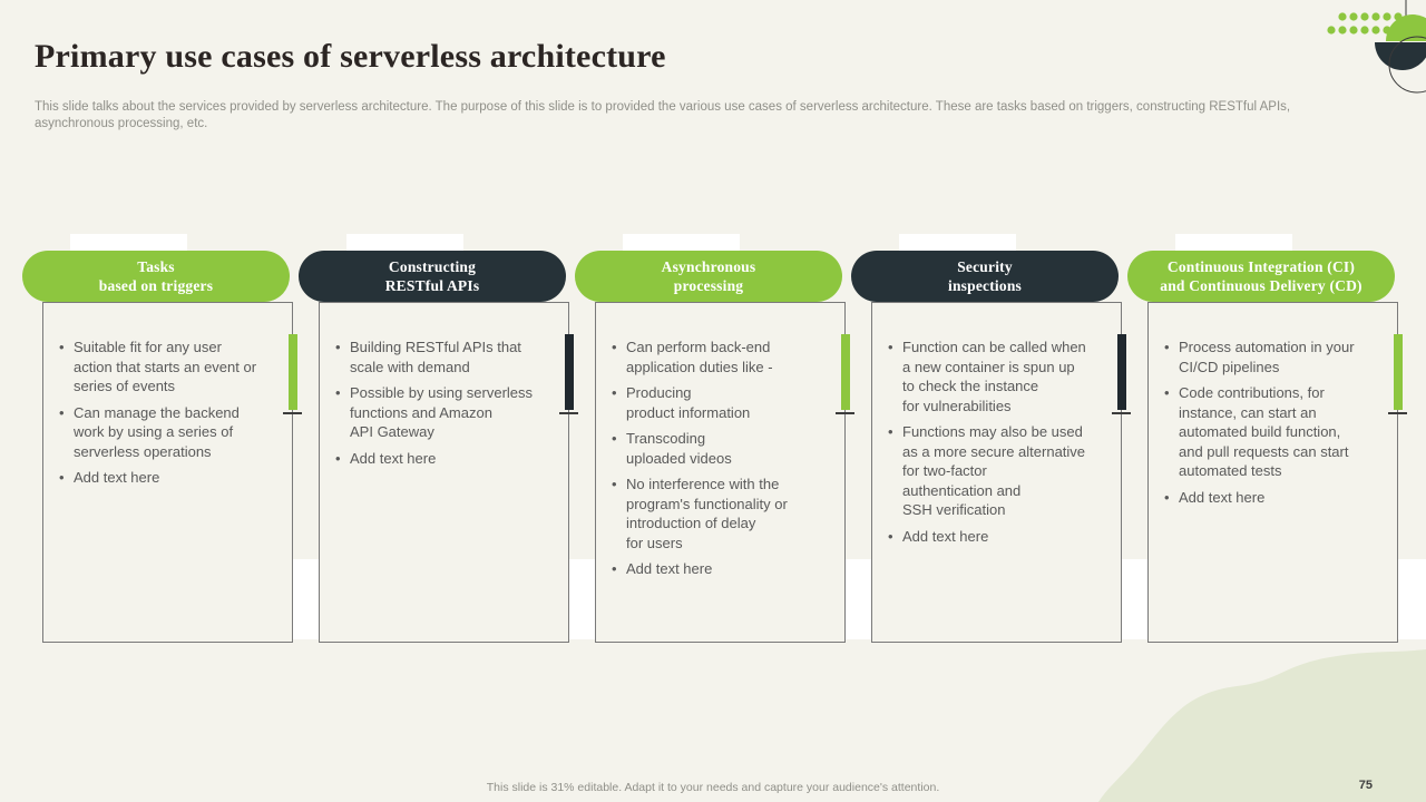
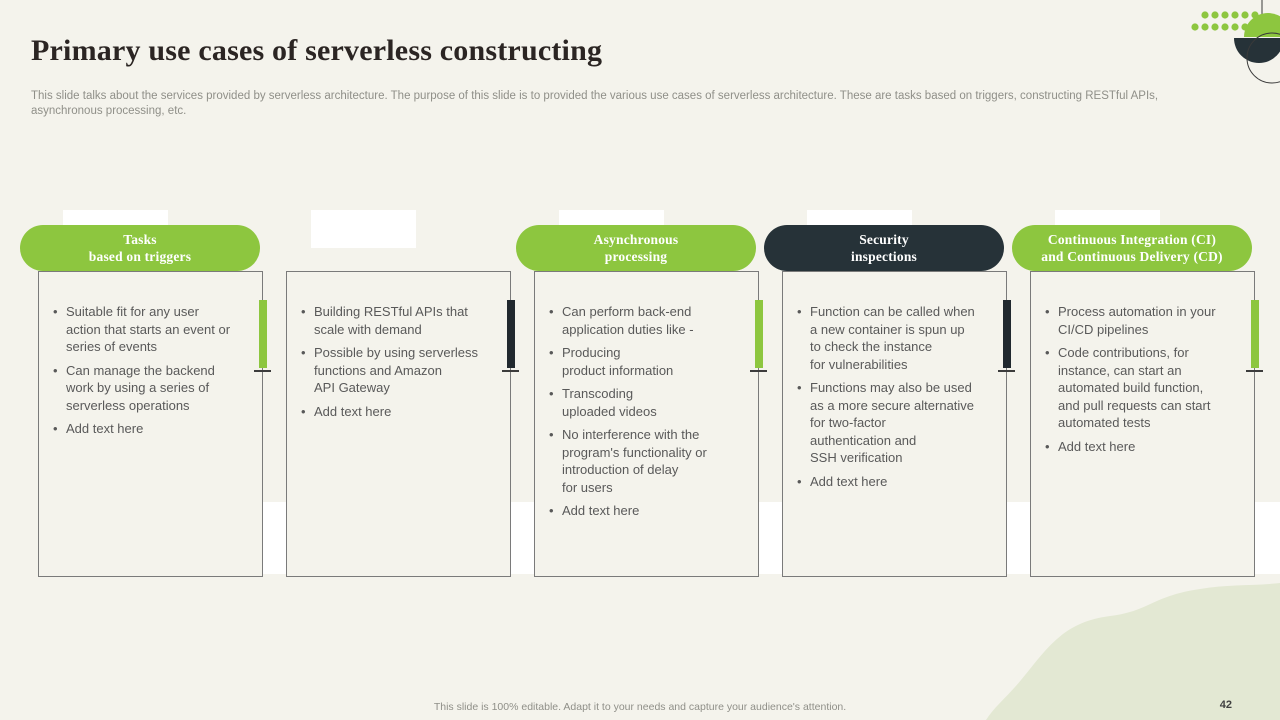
- Primary use cases of serverless architecture
+ Primary use cases of serverless constructing
  This slide talks about the services provided by serverless architecture. The purpose of this slide is to provided the various use cases of serverless architecture. These are tasks based on triggers, constructing RESTful APIs, asynchronous processing, etc.
  •
  Suitable fit for any user
  action that starts an event or
  series of events
  •
  Can manage the backend
  work by using a series of
  serverless operations
  •
  Add text here
  Tasks
  based on triggers
  •
  Building RESTful APIs that
  scale with demand
  •
  Possible by using serverless
  functions and Amazon
  API Gateway
  •
  Add text here
- Constructing
- RESTful APIs
  •
  Can perform back-end
  application duties like -
  •
  Producing
  product information
  •
  Transcoding
  uploaded videos
  •
  No interference with the
  program's functionality or
  introduction of delay
  for users
  •
  Add text here
  Asynchronous
  processing
  •
  Function can be called when
  a new container is spun up
  to check the instance
  for vulnerabilities
  •
  Functions may also be used
  as a more secure alternative
  for two-factor
  authentication and
  SSH verification
  •
  Add text here
  Security
  inspections
  •
  Process automation in your
  CI/CD pipelines
  •
  Code contributions, for
  instance, can start an
  automated build function,
  and pull requests can start
  automated tests
  •
  Add text here
  Continuous Integration (CI)
  and Continuous Delivery (CD)
- This slide is 31% editable. Adapt it to your needs and capture your audience's attention.
+ This slide is 100% editable. Adapt it to your needs and capture your audience's attention.
- 75
+ 42
